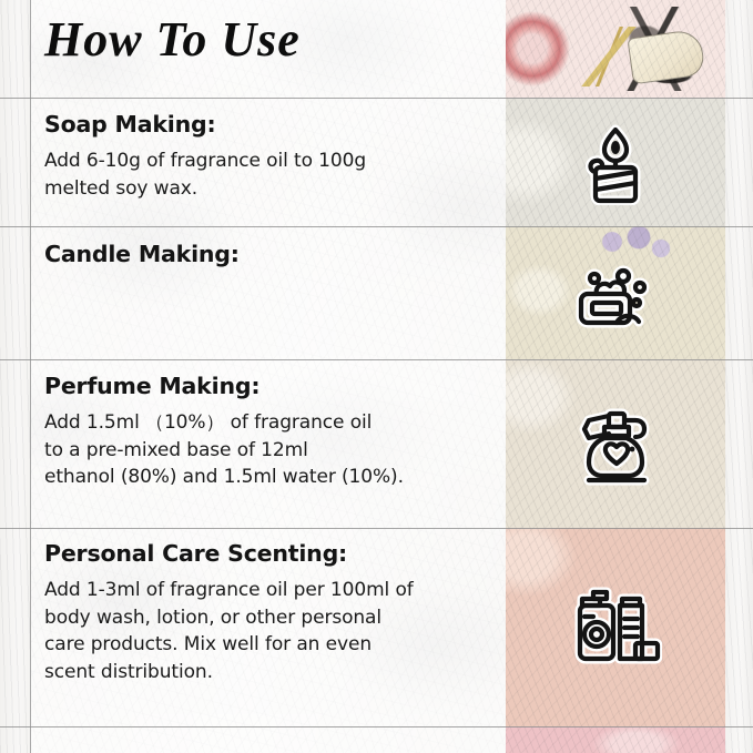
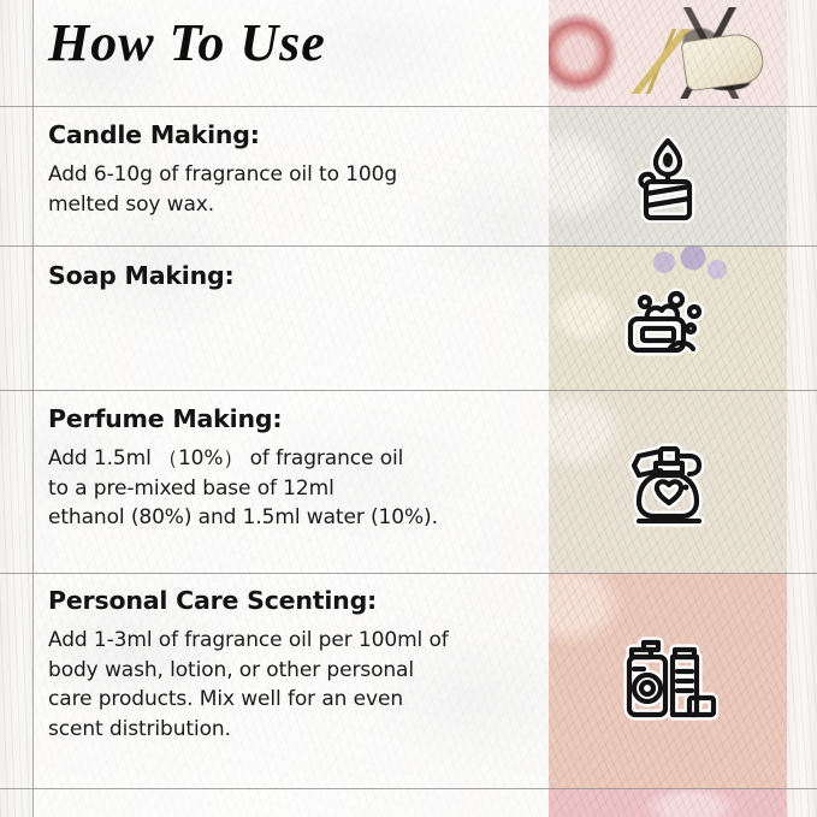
  How To Use
- Soap Making:
+ Candle Making:
  Add 6-10g of fragrance oil to 100g
  melted soy wax.
- Candle Making:
+ Soap Making:
  Perfume Making:
  Add 1.5ml （10%） of fragrance oil
  to a pre-mixed base of 12ml
  ethanol (80%) and 1.5ml water (10%).
  Personal Care Scenting:
  Add 1-3ml of fragrance oil per 100ml of
  body wash, lotion, or other personal
  care products. Mix well for an even
  scent distribution.
